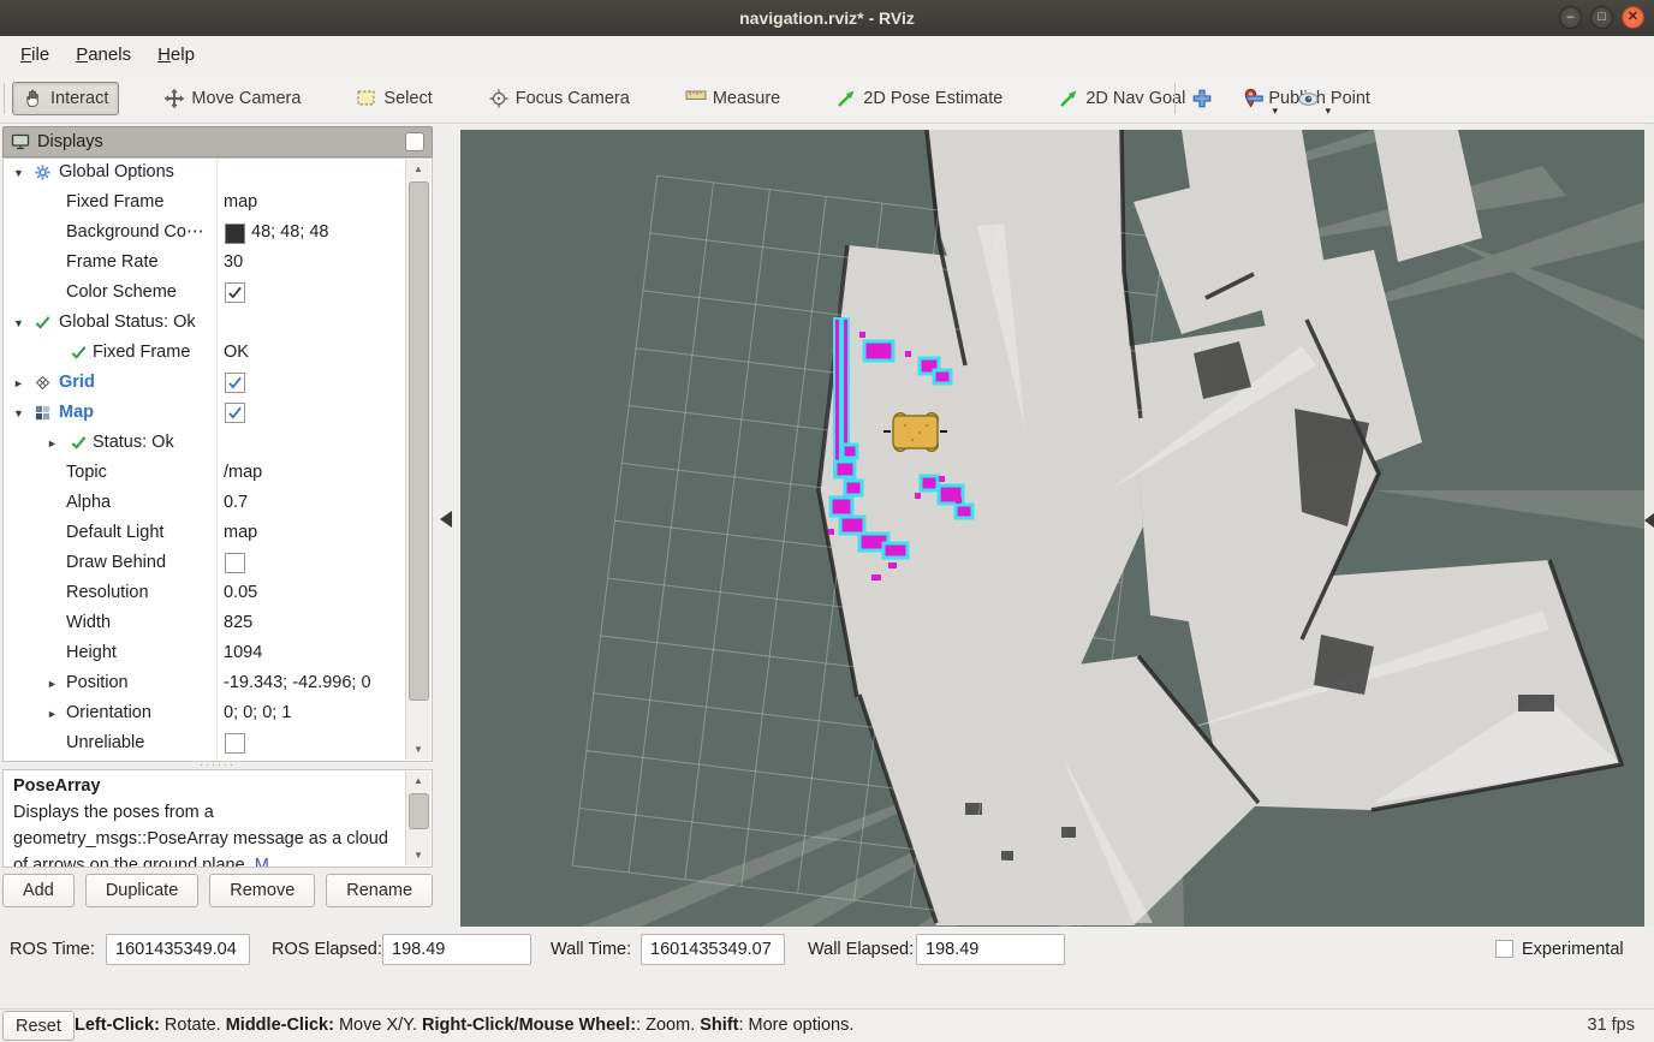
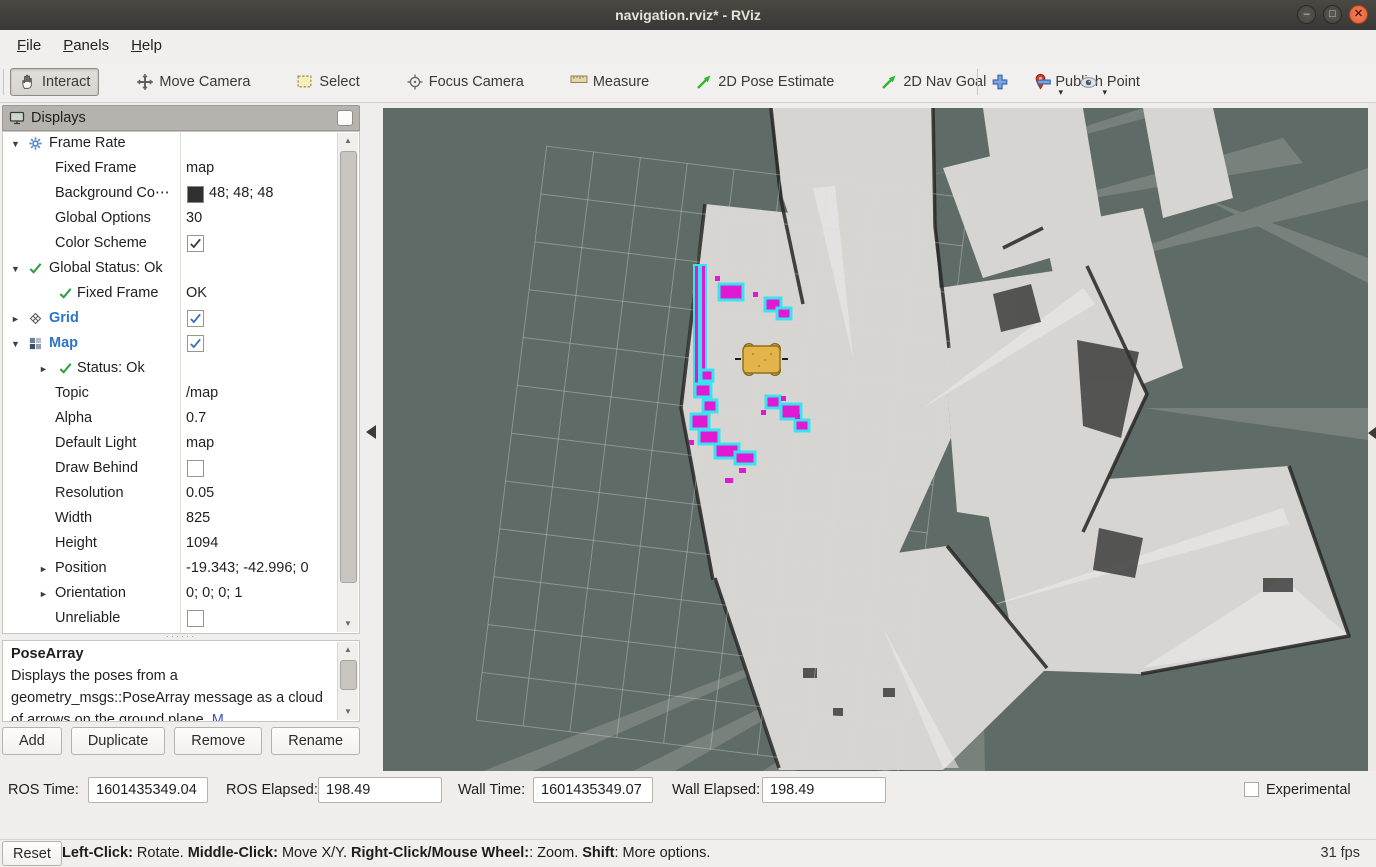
  navigation.rviz* - RViz
  –
  □
  ✕
  File
  Panels
  Help
  Interact
  Move Camera
  Select
  Focus Camera
  Measure
  2D Pose Estimate
  2D Nav Goal
  Pubh Point
  ▾
  ▾
  Displays
  ▲
  ▼
  ▼
- Global Options
+ Frame Rate
  Fixed Frame
  map
  Background Co⋯
  48; 48; 48
- Frame Rate
+ Global Options
  30
  Color Scheme
  ▼
  Global Status: Ok
  Fixed Frame
  OK
  ►
  Grid
  ▼
  Map
  ►
  Status: Ok
  Topic
  /map
  Alpha
  0.7
  Default Light
  map
  Draw Behind
  Resolution
  0.05
  Width
  825
  Height
  1094
  ►
  Position
  -19.343; -42.996; 0
  ►
  Orientation
  0; 0; 0; 1
  Unreliable
  ······
  PoseArray
  Displays the poses from a
  geometry_msgs::PoseArray message as a cloud
  of arrows on the ground plane. M
  ▲
  ▼
  Add
  Duplicate
  Remove
  Rename
  ROS Time:
  1601435349.04
  ROS Elapsed:
  198.49
  Wall Time:
  1601435349.07
  Wall Elapsed:
  198.49
  Experimental
  Reset
  Left-Click: Rotate. Middle-Click: Move X/Y. Right-Click/Mouse Wheel:: Zoom. Shift: More options.
  31 fps
